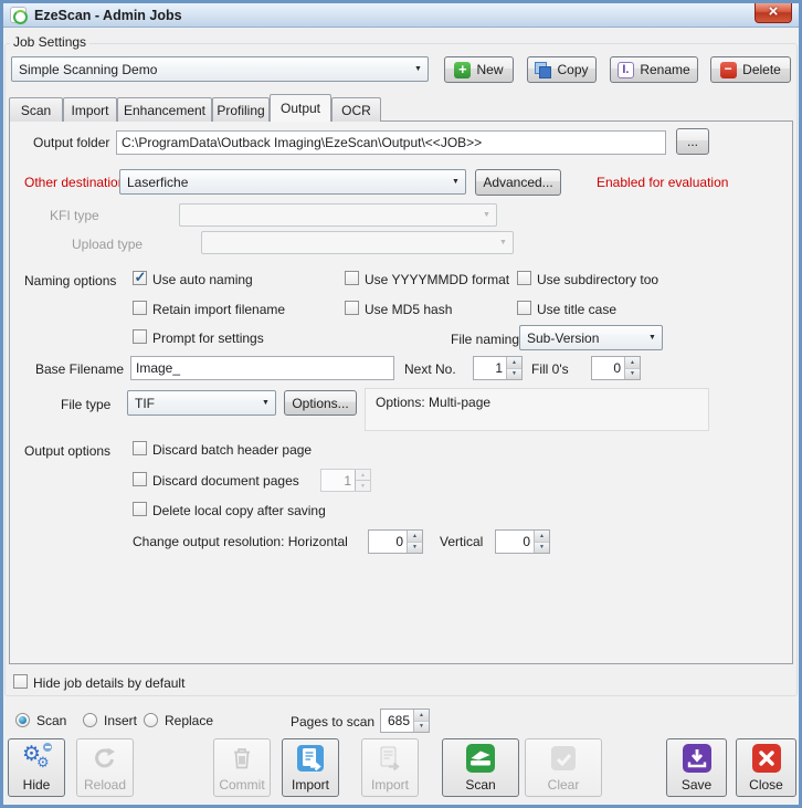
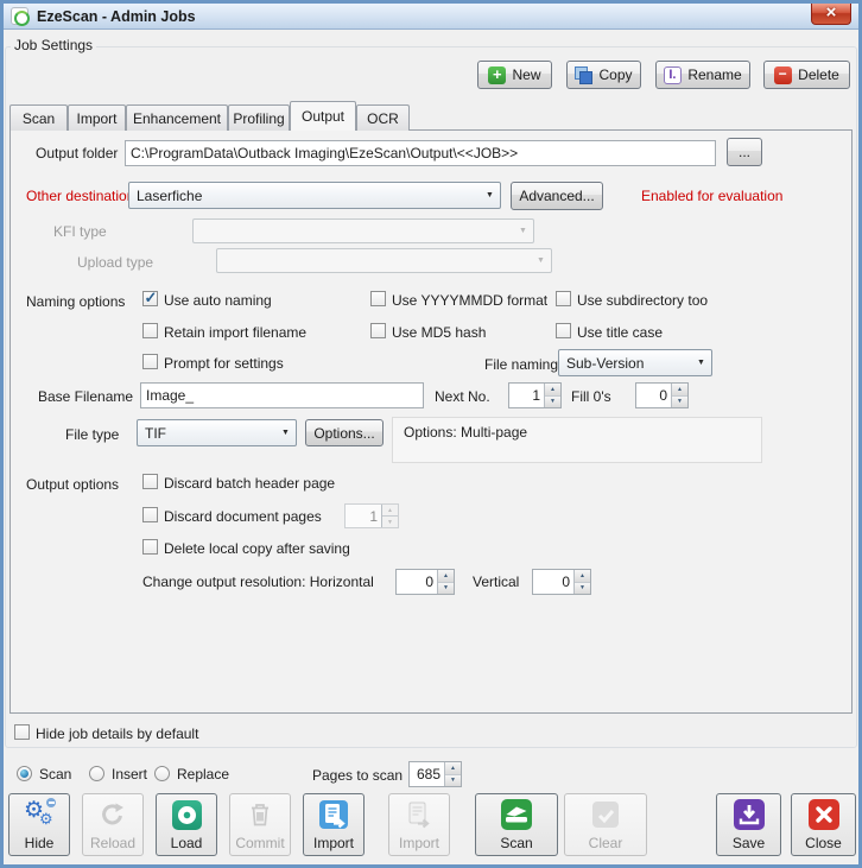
  EzeScan - Admin Jobs
  Job Settings
- Simple Scanning Demo
  New
  Copy
  Rename
  Delete
  Scan
  Import
  Enhancement
  Profiling
  Output
  OCR
  Output folder
  C:\ProgramData\Outback Imaging\EzeScan\Output\<<JOB>>
  ...
  Other destinatio
  Laserfiche
  Advanced...
  Enabled for evaluation
  KFI type
  Upload type
  Naming options
  Use auto naming
  Use YYYYMMDD format
  Use subdirectory too
  Retain import filename
  Use MD5 hash
  Use title case
  Prompt for settings
  File naming
  Sub-Version
  Base Filename
  Image_
  Next No.
  1
  Fill 0's
  0
  File type
  TIF
  Options...
  Options: Multi-page
  Output options
  Discard batch header page
  Discard document pages
  1
  Delete local copy after saving
  Change output resolution: Horizontal
  0
  Vertical
  0
  Hide job details by default
  Scan
  Insert
  Replace
  Pages to scan
  685
  ⚙
  ⚙
  Hide
  Reload
+ Load
  Commit
  Import
  Import
  Scan
  Clear
  Save
  Close
